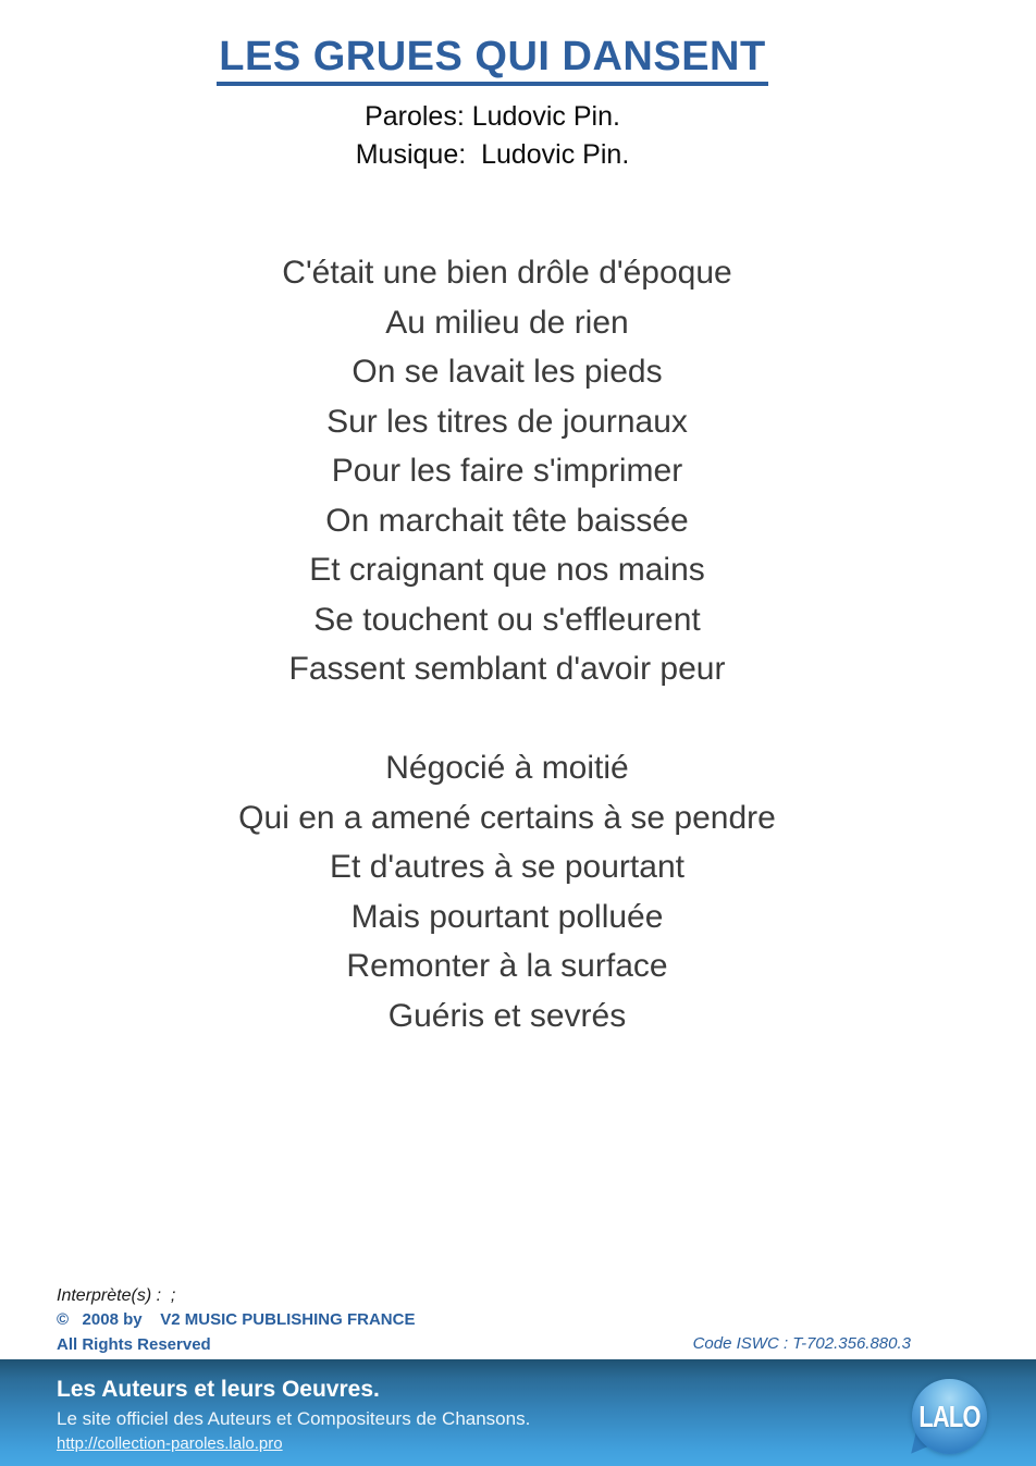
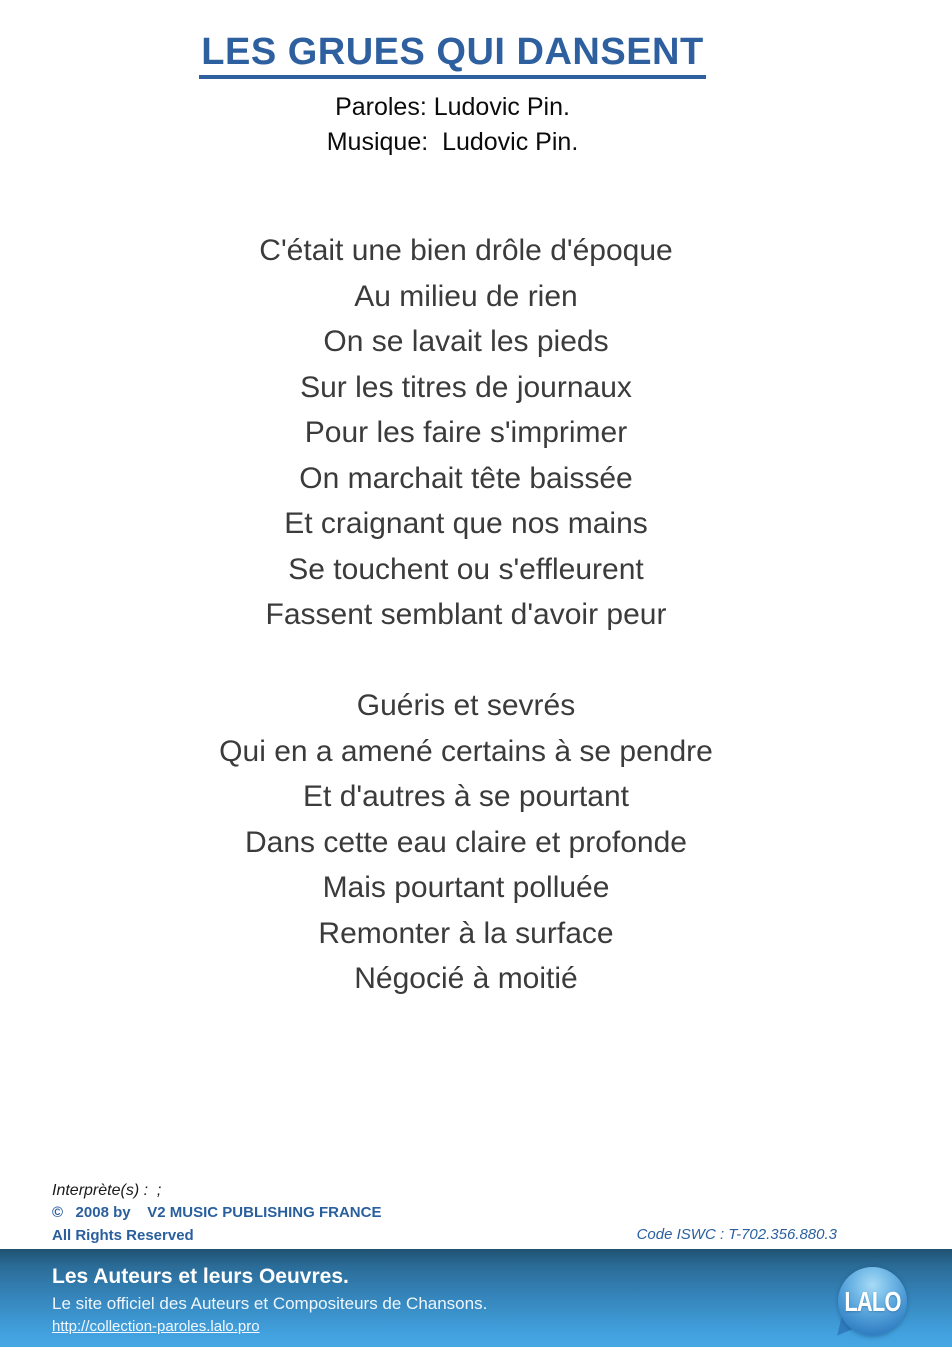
  LES GRUES QUI DANSENT
  Paroles: Ludovic Pin.
  Musique: Ludovic Pin.
  C'était une bien drôle d'époque
  Au milieu de rien
  On se lavait les pieds
  Sur les titres de journaux
  Pour les faire s'imprimer
  On marchait tête baissée
  Et craignant que nos mains
  Se touchent ou s'effleurent
  Fassent semblant d'avoir peur
- Négocié à moitié
+ Guéris et sevrés
  Qui en a amené certains à se pendre
  Et d'autres à se pourtant
+ Dans cette eau claire et profonde
  Mais pourtant polluée
  Remonter à la surface
- Guéris et sevrés
+ Négocié à moitié
  Interprète(s) : ;
  © 2008 by V2 MUSIC PUBLISHING FRANCE
  All Rights Reserved
  Code ISWC : T-702.356.880.3
  Les Auteurs et leurs Oeuvres.
  Le site officiel des Auteurs et Compositeurs de Chansons.
  http://collection-paroles.lalo.pro
  LALO
